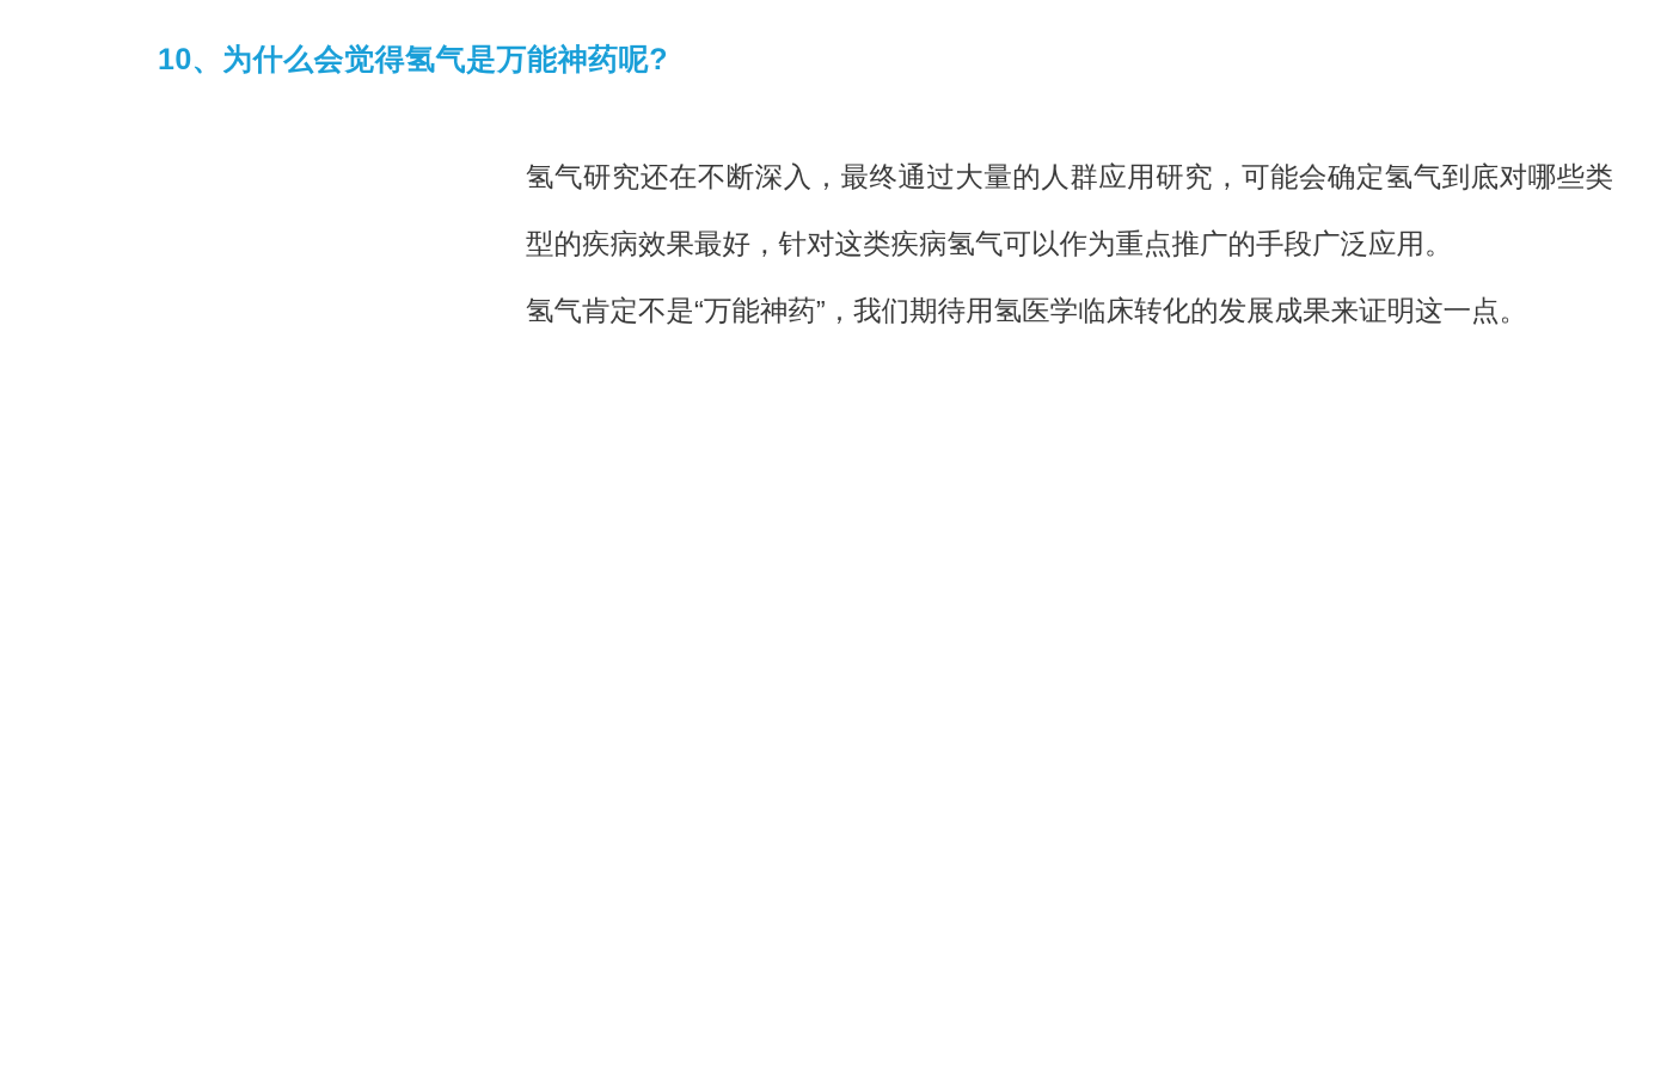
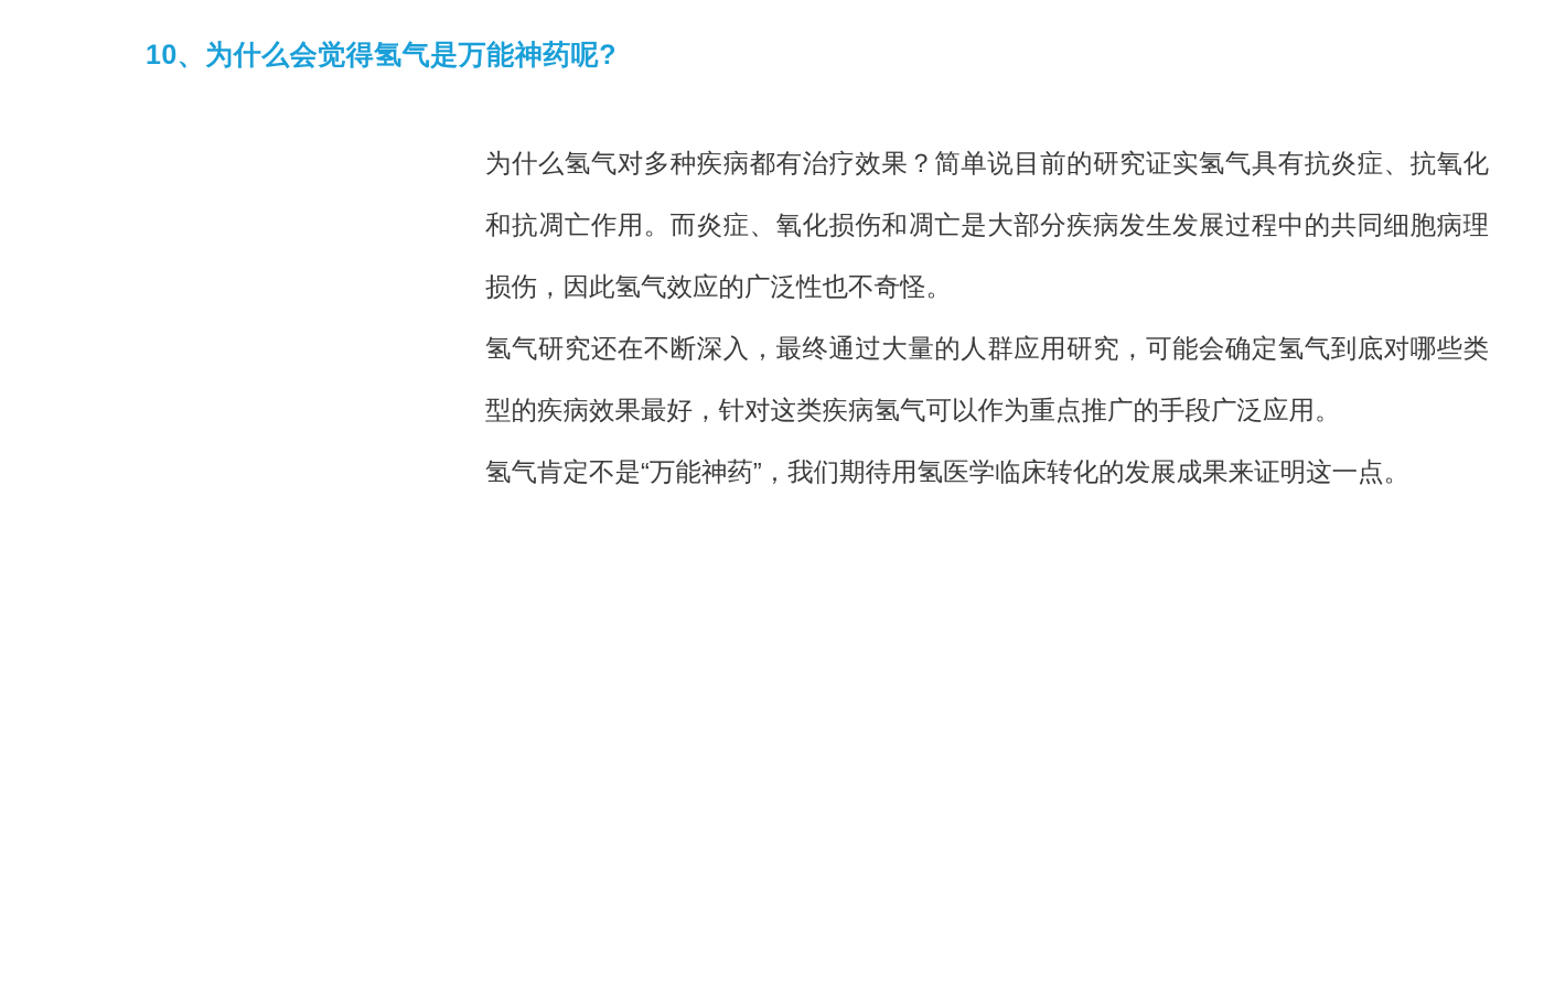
  10、为什么会觉得氢气是万能神药呢?
+ 为什么氢气对多种疾病都有治疗效果？简单说目前的研究证实氢气具有抗炎症、抗氧化和抗凋亡作用。而炎症、氧化损伤和凋亡是大部分疾病发生发展过程中的共同细胞病理损伤，因此氢气效应的广泛性也不奇怪。
  氢气研究还在不断深入，最终通过大量的人群应用研究，可能会确定氢气到底对哪些类型的疾病效果最好，针对这类疾病氢气可以作为重点推广的手段广泛应用。
  氢气肯定不是“万能神药”，我们期待用氢医学临床转化的发展成果来证明这一点。
